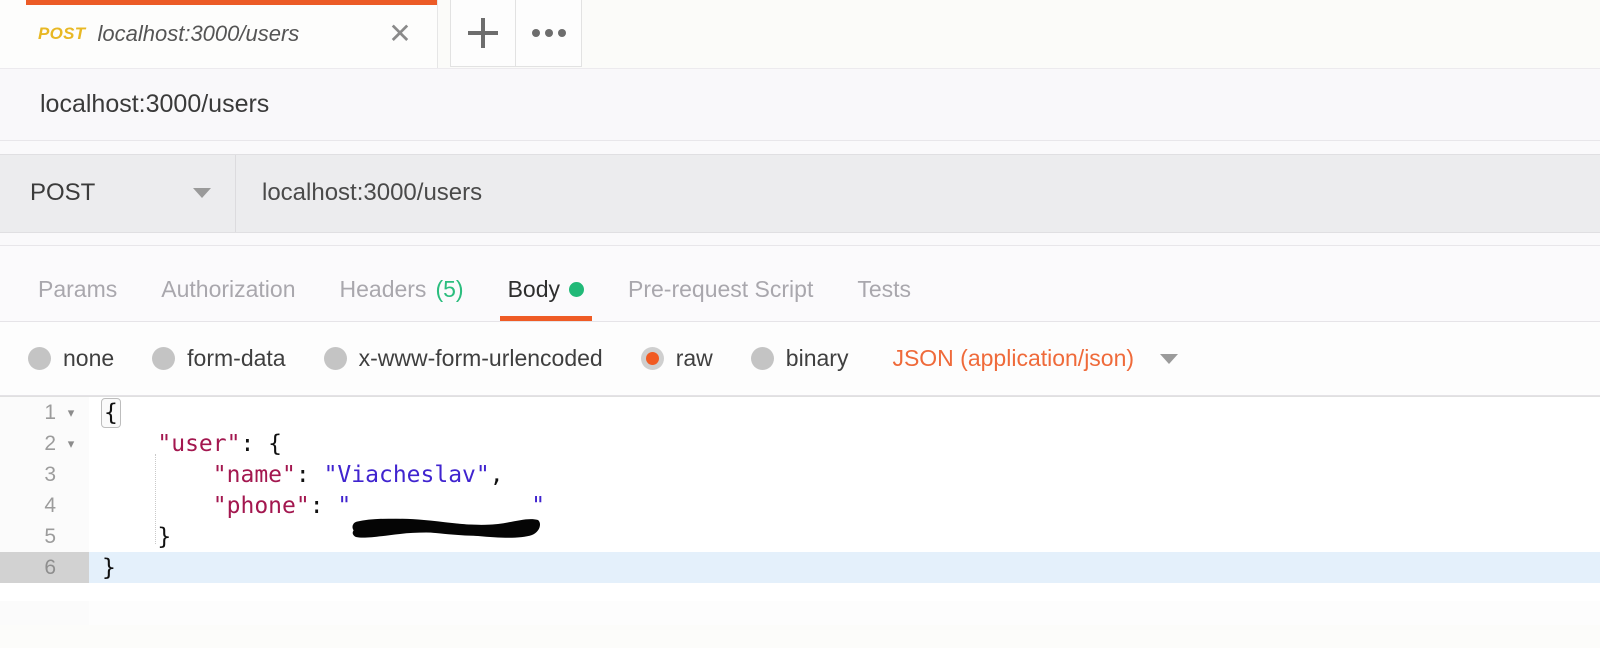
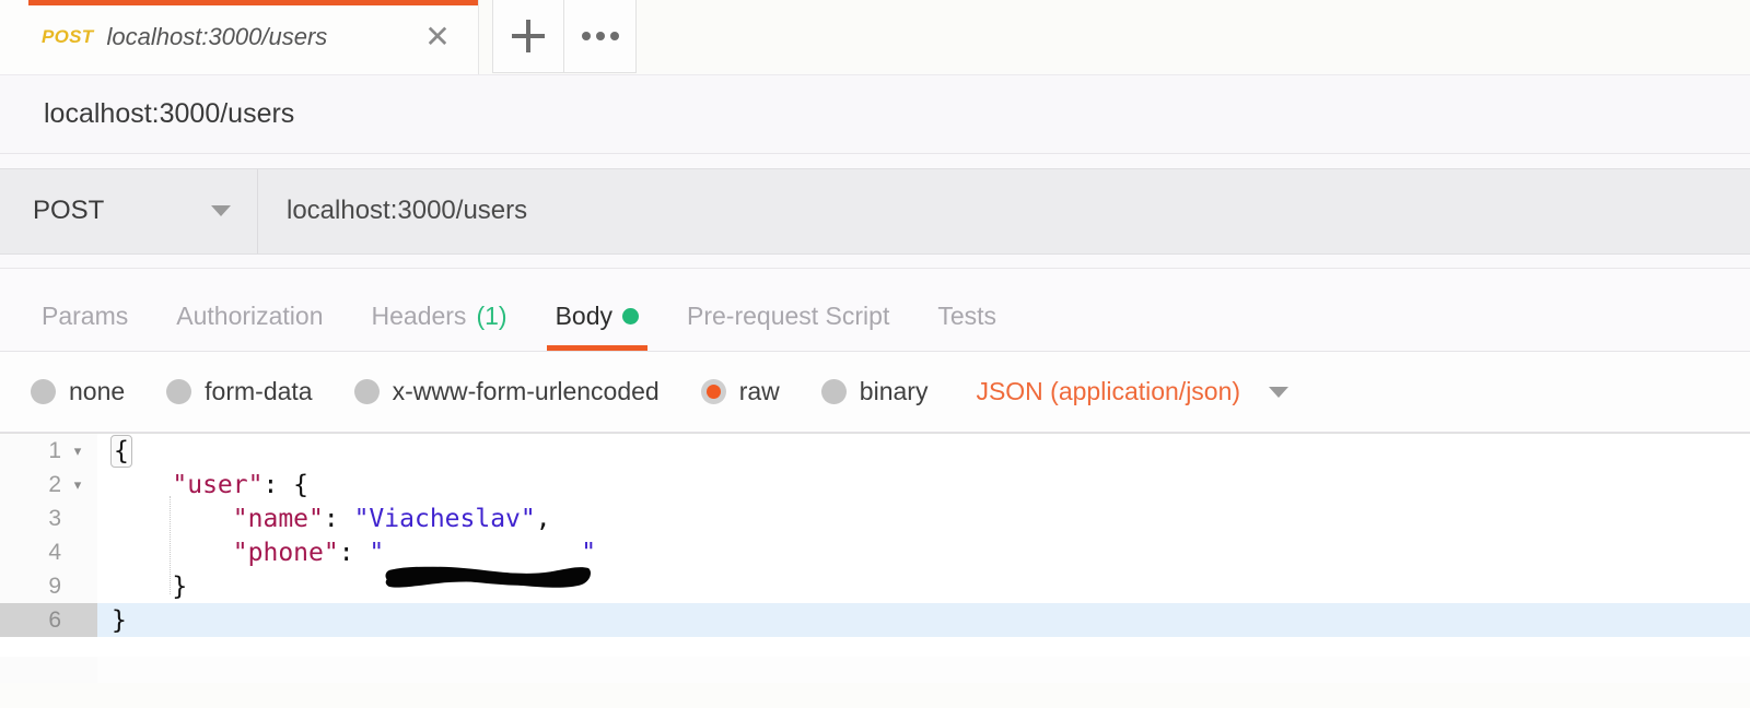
  POST
  localhost:3000/users
  ✕
  localhost:3000/users
  POST
  localhost:3000/users
  Params
  Authorization
  Headers
- (5)
+ (1)
  Body
  Pre-request Script
  Tests
  none
  form-data
  x-www-form-urlencoded
  raw
  binary
  JSON (application/json)
  1
  ▾
  {
  2
  ▾
  "user": {
  3
  "name": "Viacheslav",
  4
  "phone": " "
- 5
+ 9
  }
  6
  }
